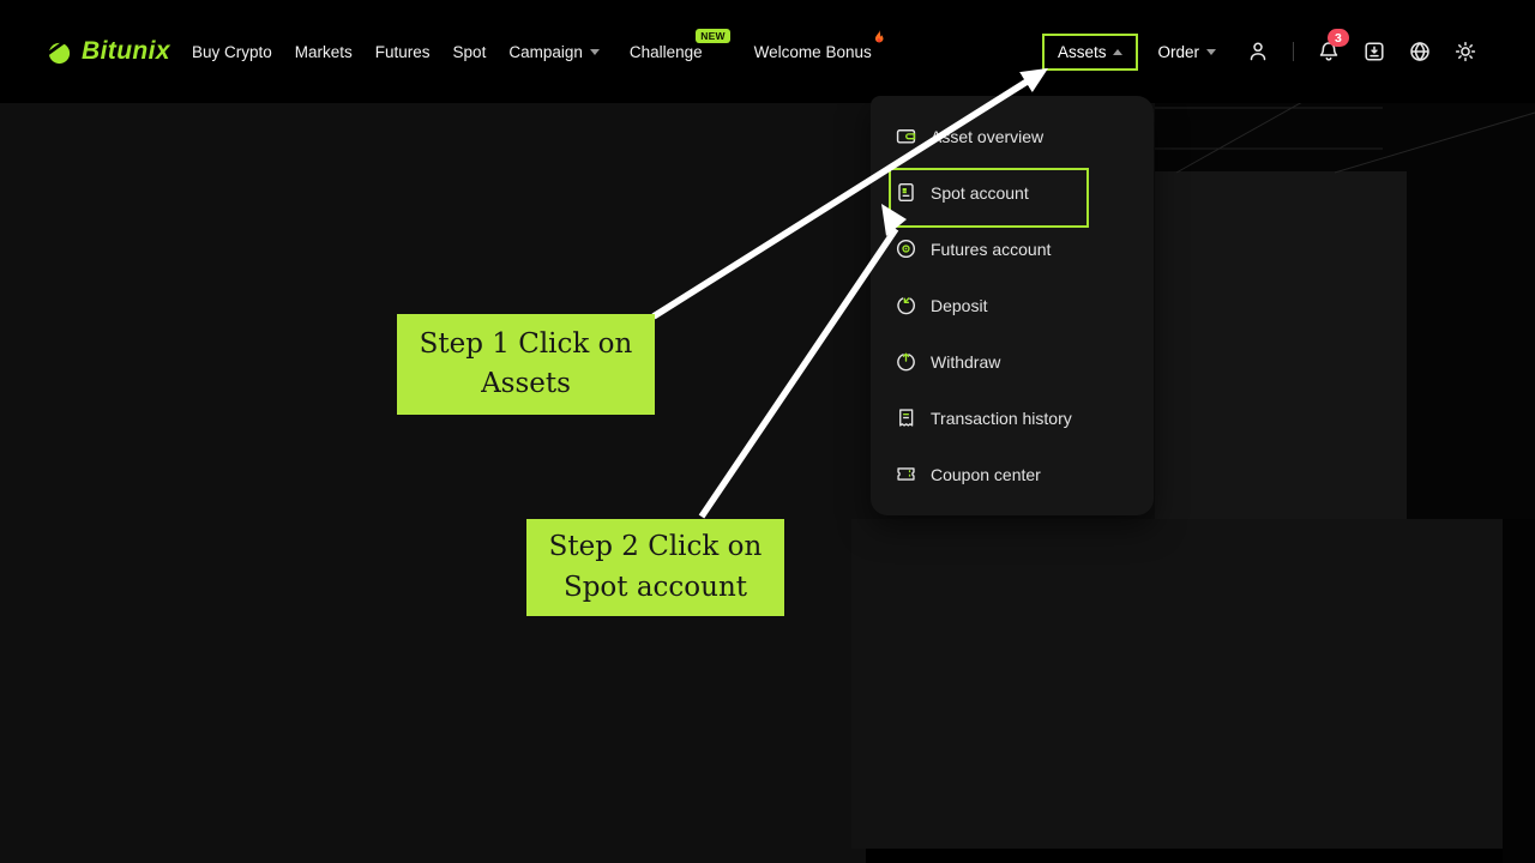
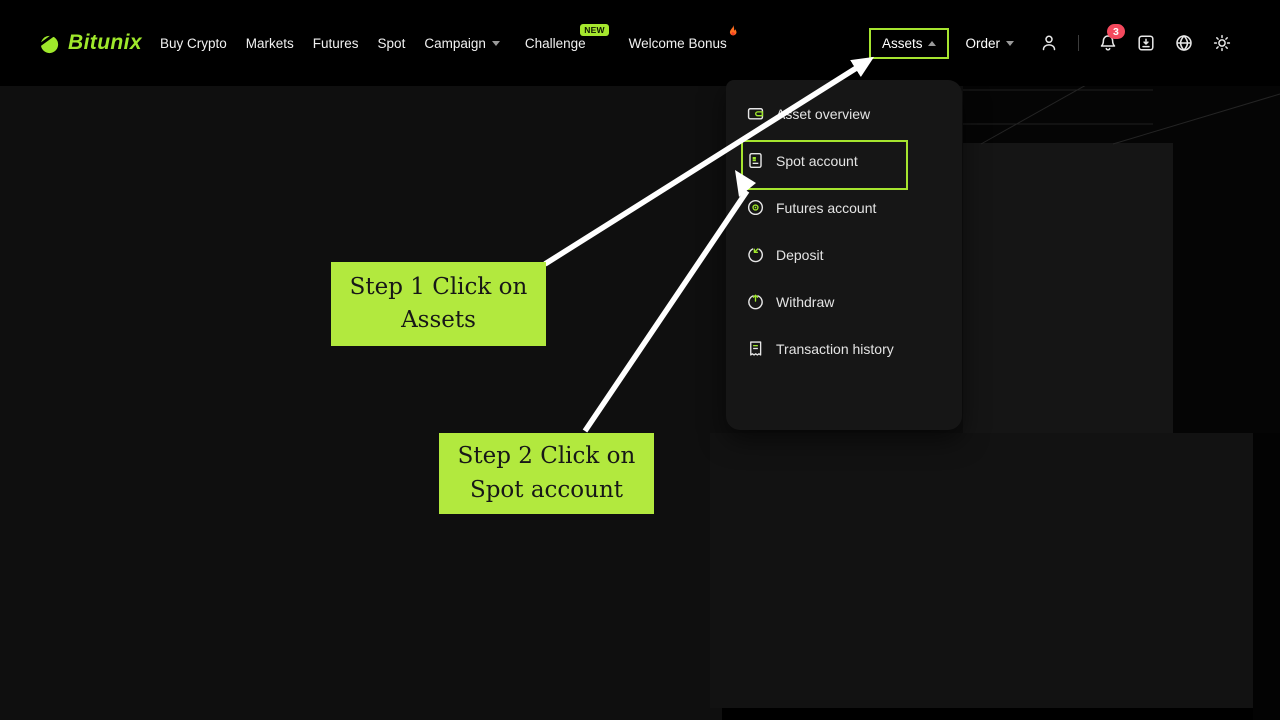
  Bitunix
  Buy Crypto
  Markets
  Futures
  Spot
  Campaign
  Challenge
  NEW
  Welcome Bonus
  Assets
  Order
  3
  set overview
  Spot account
  Futures account
  Deposit
  Withdraw
  Transaction history
- Coupon center
  Step 1 Click on
  Assets
  Step 2 Click on
  Spot account
